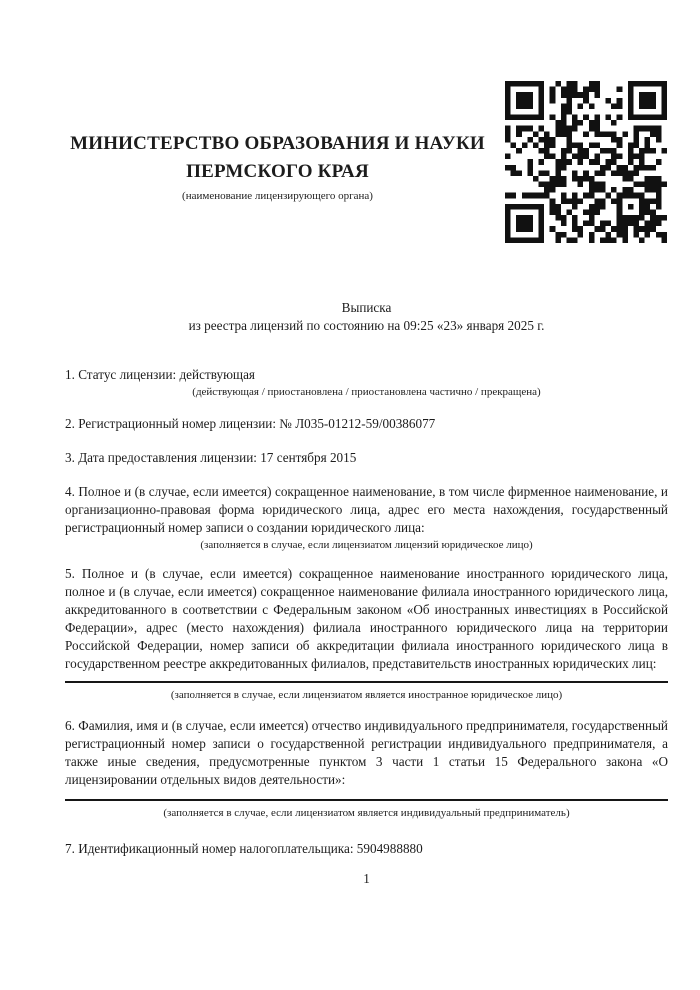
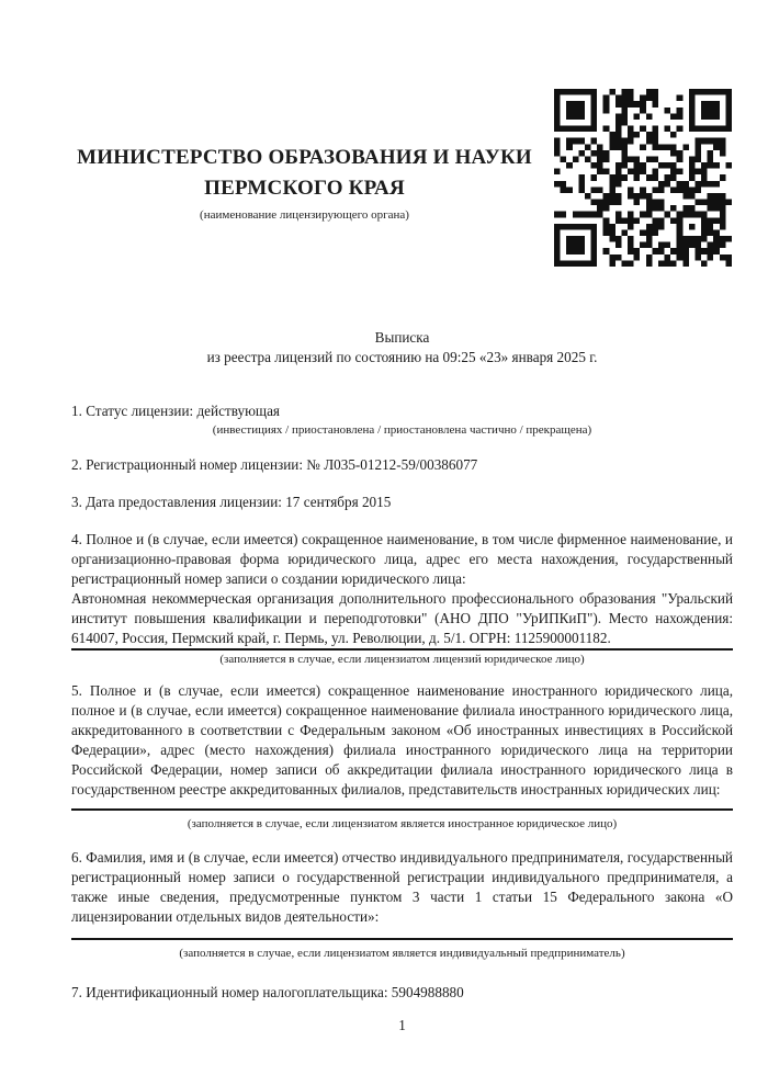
  МИНИСТЕРСТВО ОБРАЗОВАНИЯ И НАУКИ
  ПЕРМСКОГО КРАЯ
  (наименование лицензирующего органа)
  Выписка
  из реестра лицензий по состоянию на 09:25 «23» января 2025 г.
  1. Статус лицензии: действующая
- (действующая / приостановлена / приостановлена частично / прекращена)
+ (инвестициях / приостановлена / приостановлена частично / прекращена)
  2. Регистрационный номер лицензии: № Л035-01212-59/00386077
  3. Дата предоставления лицензии: 17 сентября 2015
  4. Полное и (в случае, если имеется) сокращенное наименование, в том числе фирменное наименование, и организационно-правовая форма юридического лица, адрес его места нахождения, государственный регистрационный номер записи о создании юридического лица:
+ Автономная некоммерческая организация дополнительного профессионального образования "Уральский институт повышения квалификации и переподготовки" (АНО ДПО "УрИПКиП"). Место нахождения: 614007, Россия, Пермский край, г. Пермь, ул. Революции, д. 5/1. ОГРН: 1125900001182.
  (заполняется в случае, если лицензиатом лицензий юридическое лицо)
  5. Полное и (в случае, если имеется) сокращенное наименование иностранного юридического лица, полное и (в случае, если имеется) сокращенное наименование филиала иностранного юридического лица, аккредитованного в соответствии с Федеральным законом «Об иностранных инвестициях в Российской Федерации», адрес (место нахождения) филиала иностранного юридического лица на территории Российской Федерации, номер записи об аккредитации филиала иностранного юридического лица в государственном реестре аккредитованных филиалов, представительств иностранных юридических лиц:
  (заполняется в случае, если лицензиатом является иностранное юридическое лицо)
  6. Фамилия, имя и (в случае, если имеется) отчество индивидуального предпринимателя, государственный регистрационный номер записи о государственной регистрации индивидуального предпринимателя, а также иные сведения, предусмотренные пунктом 3 части 1 статьи 15 Федерального закона «О лицензировании отдельных видов деятельности»:
  (заполняется в случае, если лицензиатом является индивидуальный предприниматель)
  7. Идентификационный номер налогоплательщика: 5904988880
  1
